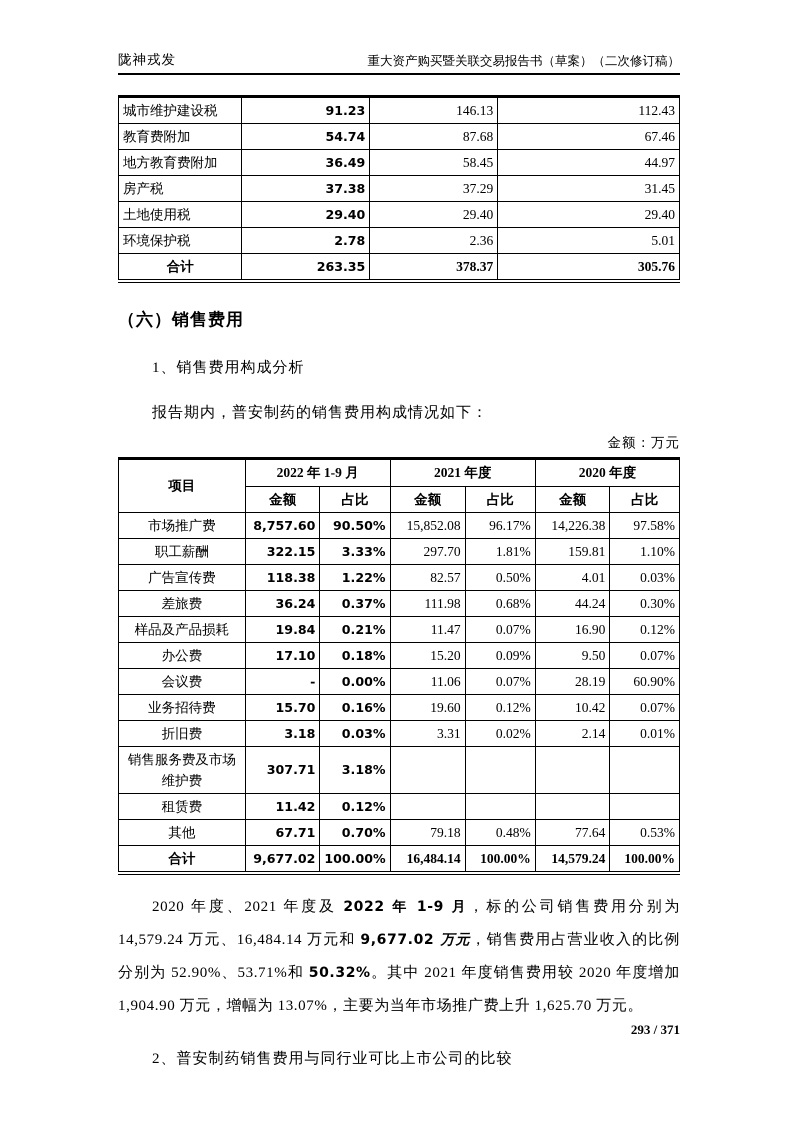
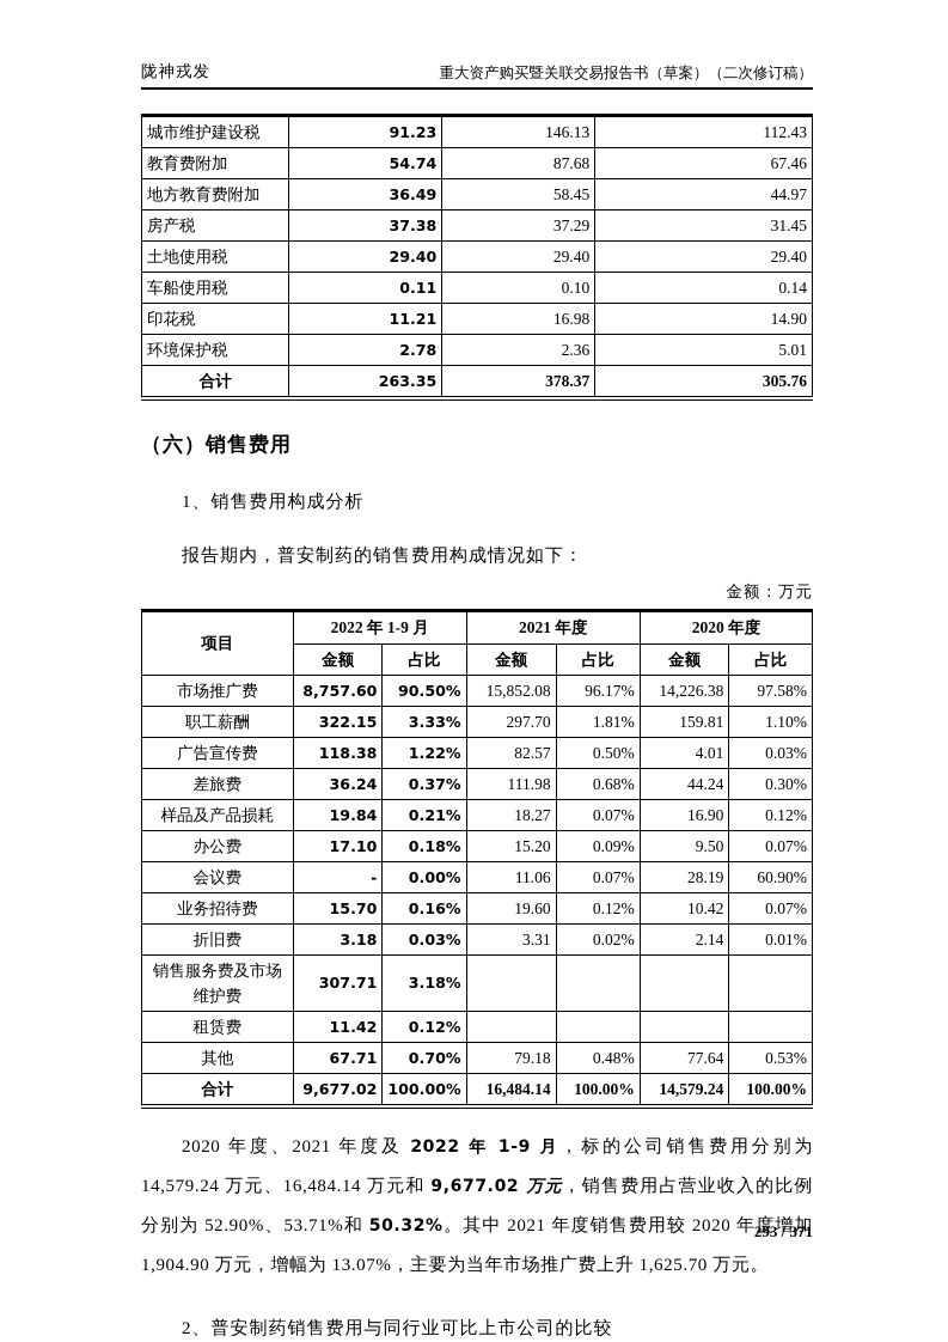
  陇神戎发
  重大资产购买暨关联交易报告书（草案）（二次修订稿）
  城市维护建设税	91.23	146.13	112.43
  教育费附加	54.74	87.68	67.46
  地方教育费附加	36.49	58.45	44.97
  房产税	37.38	37.29	31.45
  土地使用税	29.40	29.40	29.40
+ 车船使用税	0.11	0.10	0.14
+ 印花税	11.21	16.98	14.90
  环境保护税	2.78	2.36	5.01
  合计	263.35	378.37	305.76
  （六）销售费用
  1、销售费用构成分析
  报告期内，普安制药的销售费用构成情况如下：
  金额：万元
  项目	2022 年 1-9 月	2021 年度	2020 年度
  金额	占比	金额	占比	金额	占比
  市场推广费	8,757.60	90.50%	15,852.08	96.17%	14,226.38	97.58%
  职工薪酬	322.15	3.33%	297.70	1.81%	159.81	1.10%
  广告宣传费	118.38	1.22%	82.57	0.50%	4.01	0.03%
  差旅费	36.24	0.37%	111.98	0.68%	44.24	0.30%
- 样品及产品损耗	19.84	0.21%	11.47	0.07%	16.90	0.12%
+ 样品及产品损耗	19.84	0.21%	18.27	0.07%	16.90	0.12%
  办公费	17.10	0.18%	15.20	0.09%	9.50	0.07%
  会议费	-	0.00%	11.06	0.07%	28.19	60.90%
  业务招待费	15.70	0.16%	19.60	0.12%	10.42	0.07%
  折旧费	3.18	0.03%	3.31	0.02%	2.14	0.01%
  销售服务费及市场维护费	307.71	3.18%
  租赁费	11.42	0.12%
  其他	67.71	0.70%	79.18	0.48%	77.64	0.53%
  合计	9,677.02	100.00%	16,484.14	100.00%	14,579.24	100.00%
  2020 年度、2021 年度及 2022 年 1-9 月，标的公司销售费用分别为 14,579.24 万元、16,484.14 万元和 9,677.02 万元，销售费用占营业收入的比例分别为 52.90%、53.71%和 50.32%。其中 2021 年度销售费用较 2020 年度增加 1,904.90 万元，增幅为 13.07%，主要为当年市场推广费上升 1,625.70 万元。
  2、普安制药销售费用与同行业可比上市公司的比较
  293 / 371
